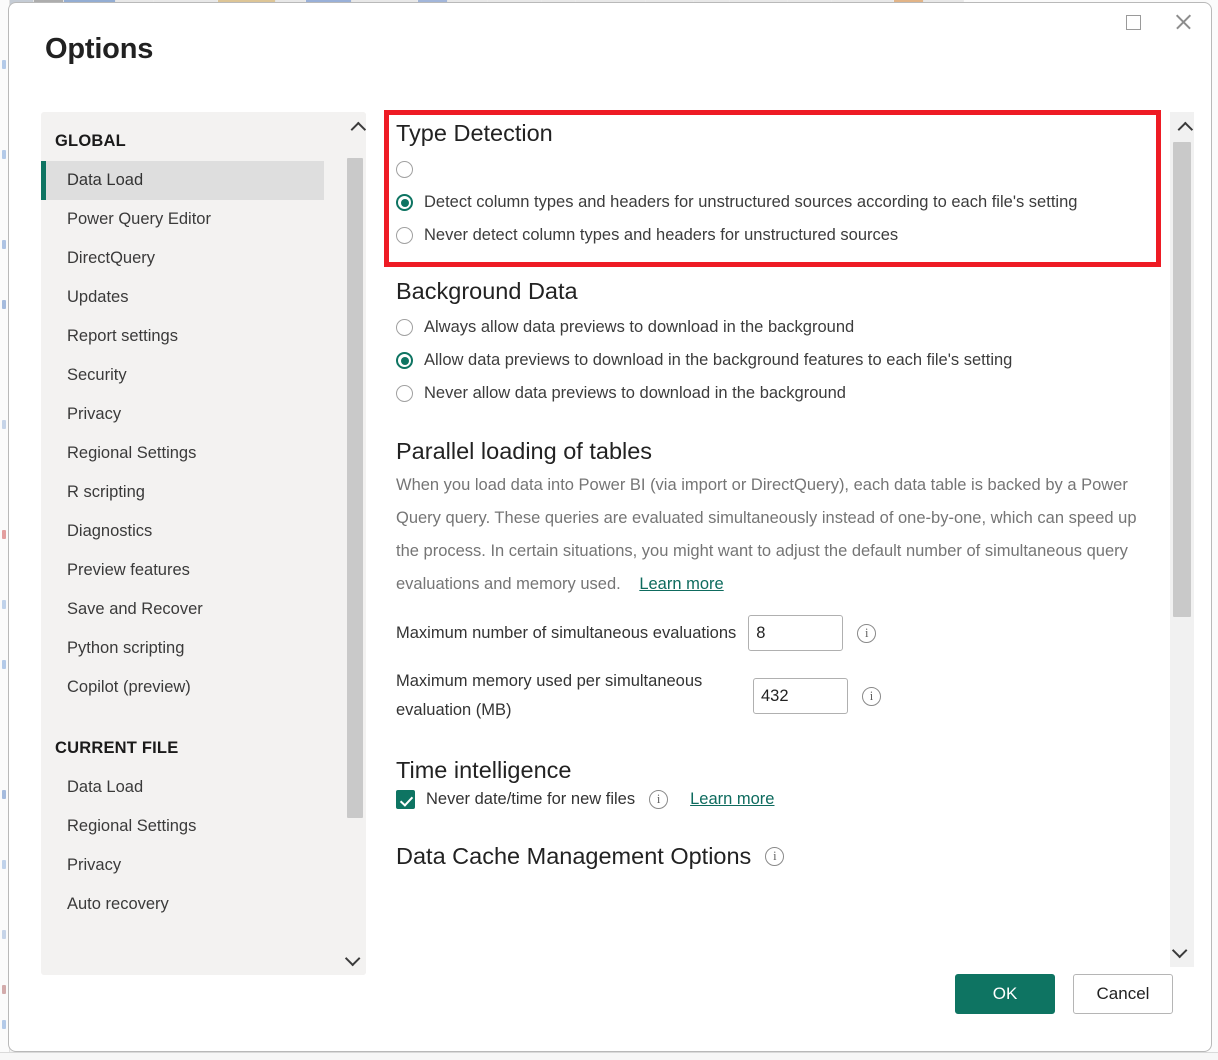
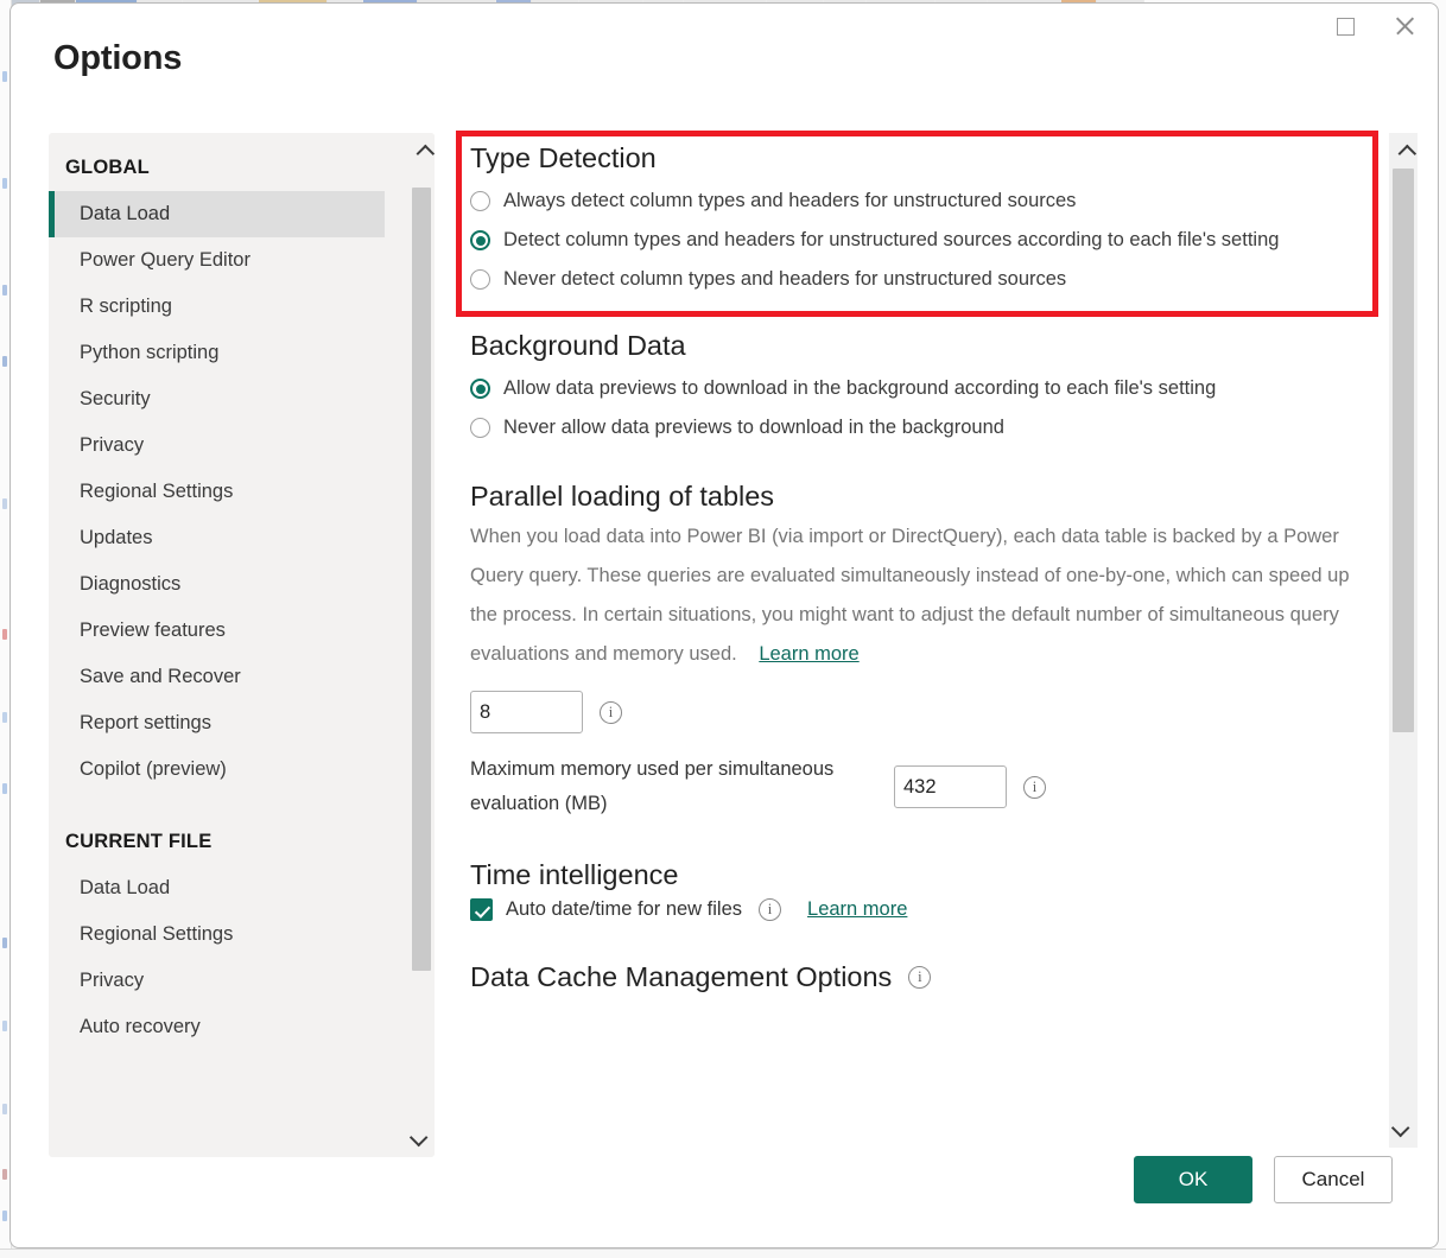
  Options
  GLOBAL
  Data Load
  Power Query Editor
- DirectQuery
- Updates
+ R scripting
- Report settings
+ Python scripting
  Security
  Privacy
  Regional Settings
- R scripting
+ Updates
  Diagnostics
  Preview features
  Save and Recover
- Python scripting
+ Report settings
  Copilot (preview)
  CURRENT FILE
  Data Load
  Regional Settings
  Privacy
  Auto recovery
  Type Detection
+ Always detect column types and headers for unstructured sources
  Detect column types and headers for unstructured sources according to each file's setting
  Never detect column types and headers for unstructured sources
  Background Data
- Always allow data previews to download in the background
- Allow data previews to download in the background features to each file's setting
+ Allow data previews to download in the background according to each file's setting
  Never allow data previews to download in the background
  Parallel loading of tables
  When you load data into Power BI (via import or DirectQuery), each data table is backed by a Power Query query. These queries are evaluated simultaneously instead of one-by-one, which can speed up the process. In certain situations, you might want to adjust the default number of simultaneous query evaluations and memory used. Learn more
- Maximum number of simultaneous evaluations
  8
  i
  Maximum memory used per simultaneous evaluation (MB)
  432
  i
  Time intelligence
- Never date/time for new files
+ Auto date/time for new files
  i
  Learn more
  Data Cache Management Options
  i
  OK
  Cancel
